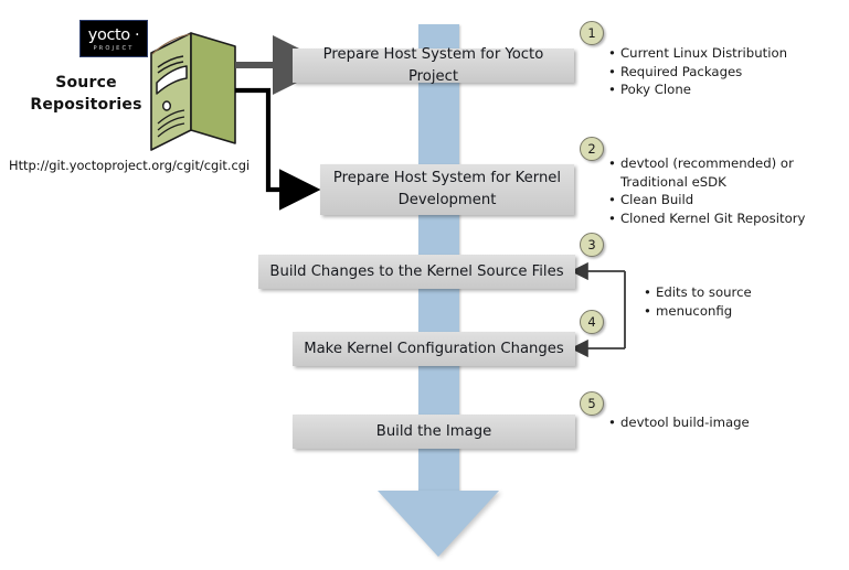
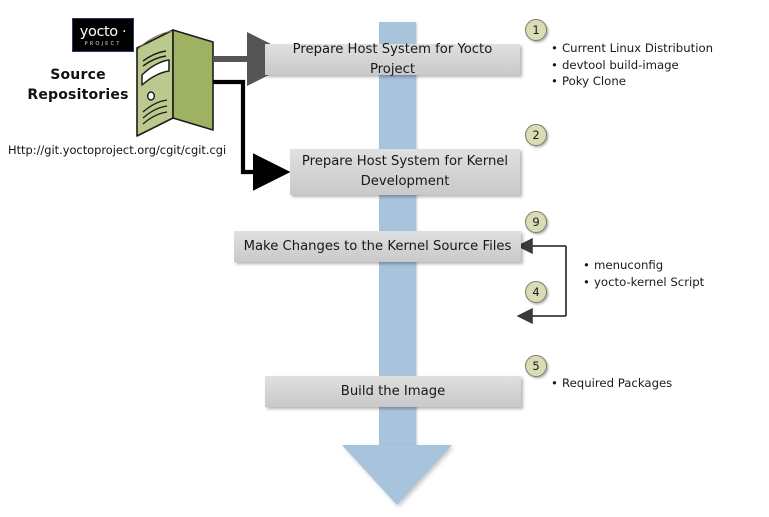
  yocto ·
  Source
  Repositories
  Http://git.yoctoproject.org/cgit/cgit.cgi
  Prepare Host System for Yocto Project
  Prepare Host System for Kernel Development
- Build Changes to the Kernel Source Files
+ Make Changes to the Kernel Source Files
- Make Kernel Configuration Changes
  Build the Image
  1
  2
- 3
+ 9
  4
  5
  Current Linux Distribution
- Required Packages
+ devtool build-image
  Poky Clone
- devtool (recommended) or
- Traditional eSDK
- Clean Build
- Cloned Kernel Git Repository
- Edits to source
  menuconfig
+ yocto-kernel Script
- devtool build-image
+ Required Packages
